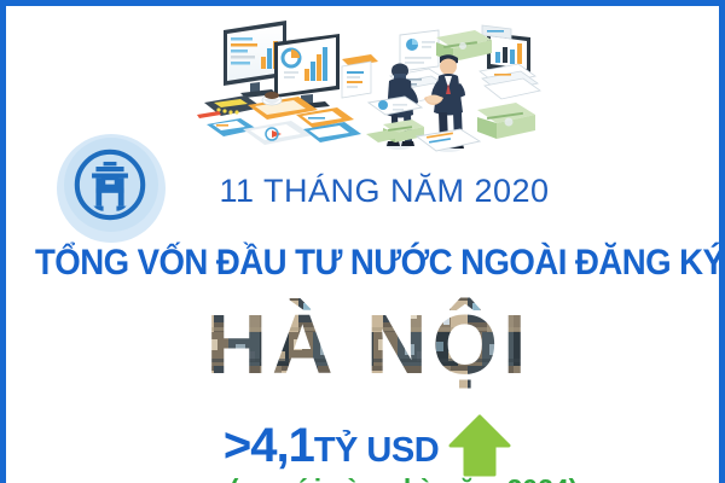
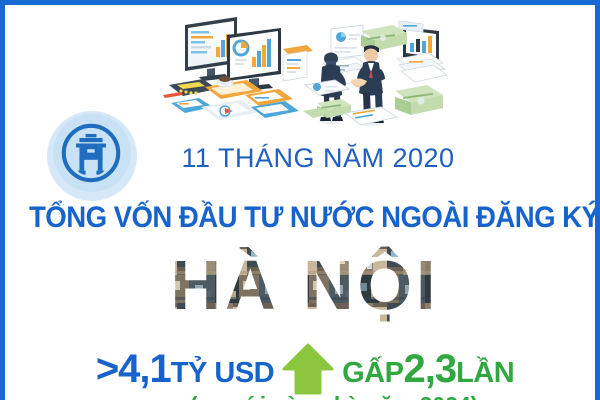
  11 THÁNG NĂM 2020
  TỔNG VỐN ĐẦU TƯ NƯỚC NGOÀI ĐĂNG KÝ
  HÀ NỘI
  >4,1TỶ USD
+ GẤP2,3LẦN
